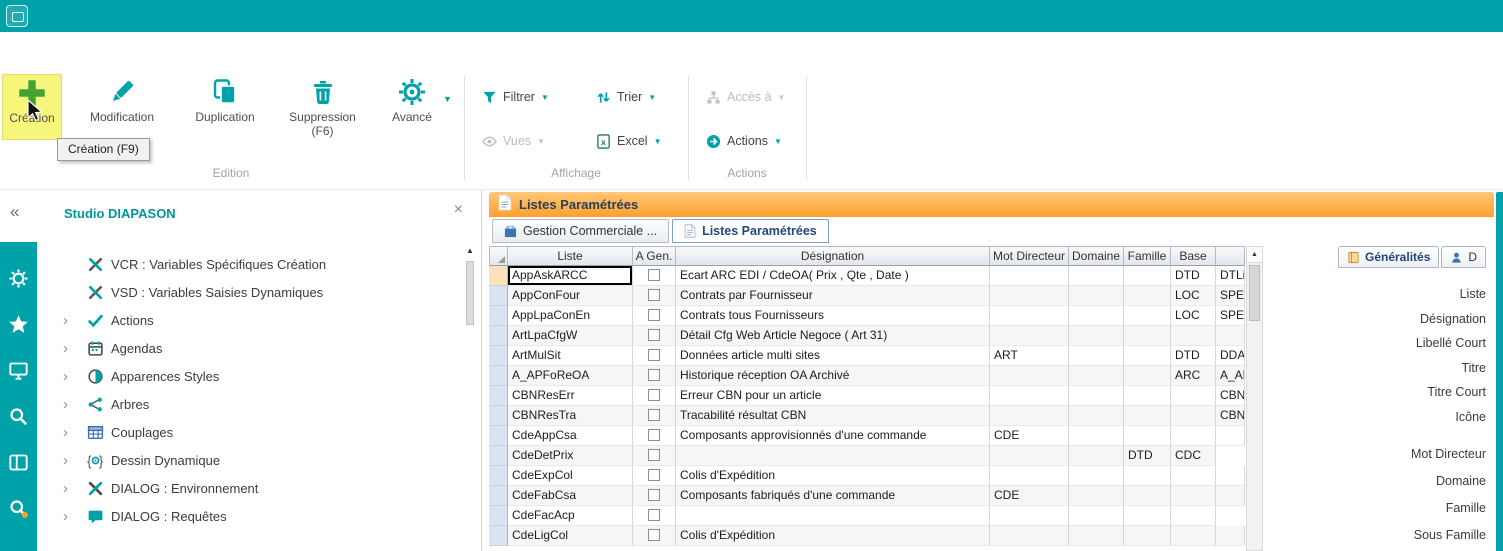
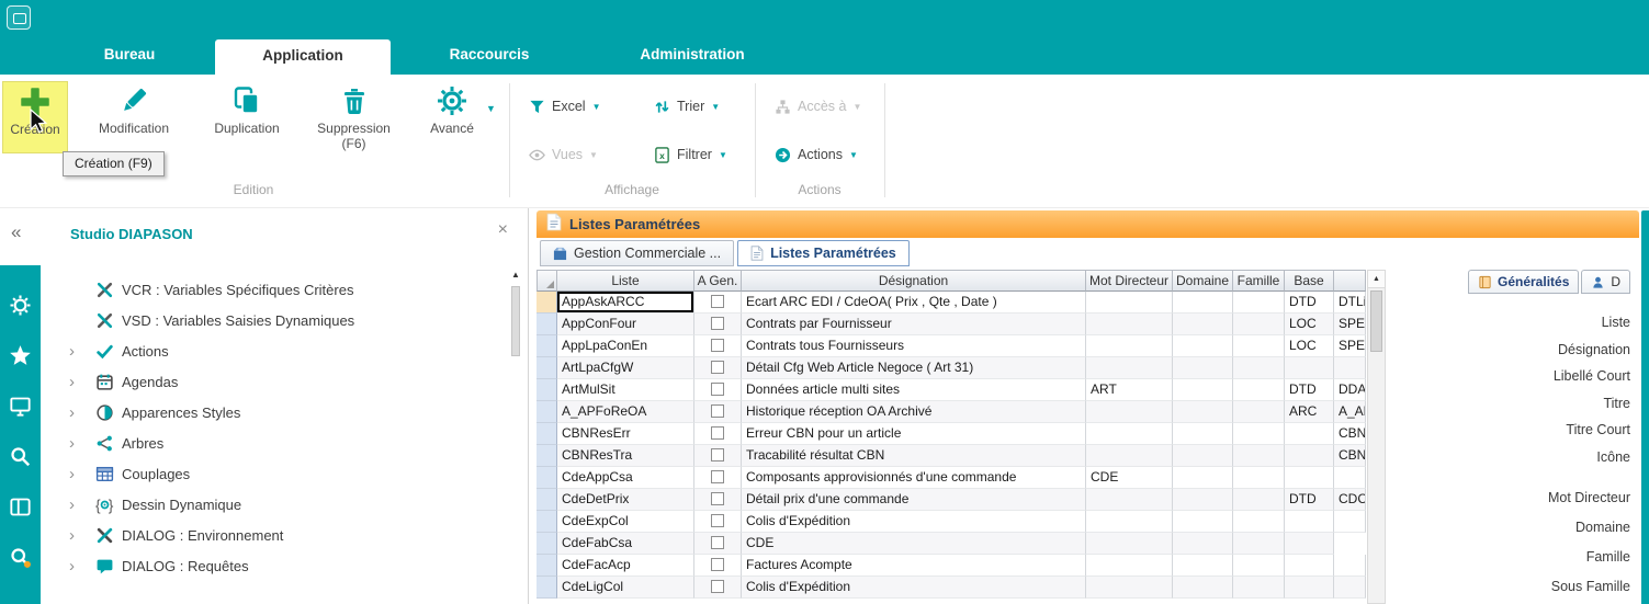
+ Bureau
+ Application
+ Raccourcis
+ Administration
  Créaion
  Modification
  Duplication
  Suppression
  (F6)
  Avancé
  ▼
- Filtrer
+ Excel
  ▼
  Trier
  ▼
  Vues
  ▼
  x
- Excel
+ Filtrer
  ▼
  Accès à
  ▼
  Actions
  ▼
  Edition
  Affichage
  Actions
  Création (F9)
  «
  Studio DIAPASON
  ×
- VCR : Variables Spécifiques Création
+ VCR : Variables Spécifiques Critères
  VSD : Variables Saisies Dynamiques
  ›
  Actions
  ›
  Agendas
  ›
  Apparences Styles
  ›
  Arbres
  ›
  Couplages
  ›
  {
  }
  Dessin Dynamique
  ›
  DIALOG : Environnement
  ›
  DIALOG : Requêtes
  ▲
  Listes Paramétrées
  Gestion Commerciale ...
  Listes Paramétrées
  Liste
  A Gen.
  Désignation
  Mot Directeur
  Domaine
  Famille
  Base
  AppAskARCC
  Ecart ARC EDI / CdeOA( Prix , Qte , Date )
  DTD
  DTLi
  AppConFour
  Contrats par Fournisseur
  LOC
  SPE
  AppLpaConEn
  Contrats tous Fournisseurs
  LOC
  SPE
  ArtLpaCfgW
  Détail Cfg Web Article Negoce ( Art 31)
  ArtMulSit
  Données article multi sites
  ART
  DTD
  DDA
  A_APFoReOA
  Historique réception OA Archivé
  ARC
  A_A
  CBNResErr
  Erreur CBN pour un article
  CBN
  CBNResTra
  Tracabilité résultat CBN
  CBN
  CdeAppCsa
  Composants approvisionnés d'une commande
  CDE
  CdeDetPrix
+ Détail prix d'une commande
  DTD
  CDC
  CdeExpCol
  Colis d'Expédition
  CdeFabCsa
- Composants fabriqués d'une commande
  CDE
  CdeFacAcp
+ Factures Acompte
  CdeLigCol
  Colis d'Expédition
  Généralités
  D
  Liste
  Désignation
  Libellé Court
  Titre
  Titre Court
  Icône
  Mot Directeur
  Domaine
  Famille
  Sous Famille
